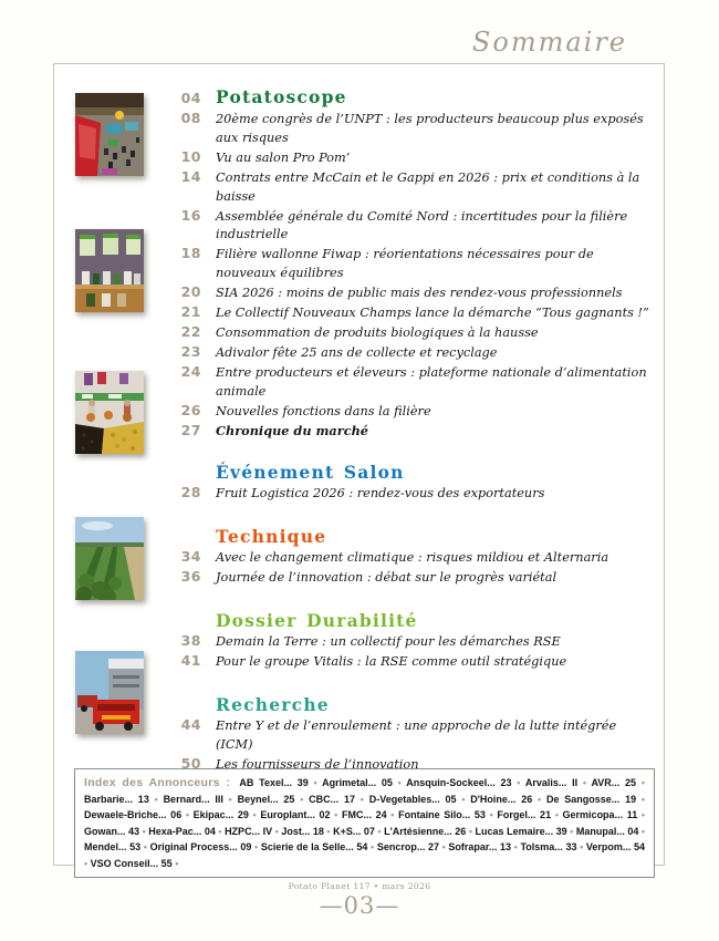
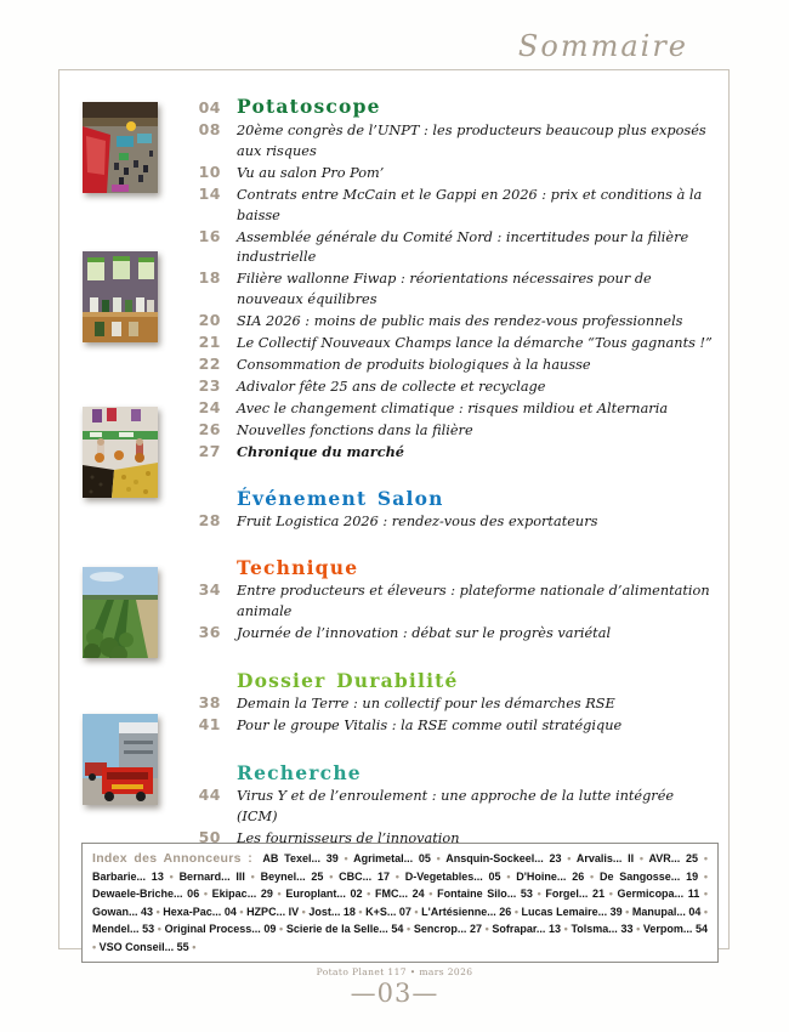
  Sommaire
  04
  Potatoscope
  08
  20ème congrès de l’UNPT : les producteurs beaucoup plus exposés aux risques
  10
  Vu au salon Pro Pom’
  14
  Contrats entre McCain et le Gappi en 2026 : prix et conditions à la baisse
  16
  Assemblée générale du Comité Nord : incertitudes pour la filière industrielle
  18
  Filière wallonne Fiwap : réorientations nécessaires pour de nouveaux équilibres
  20
  SIA 2026 : moins de public mais des rendez-vous professionnels
  21
  Le Collectif Nouveaux Champs lance la démarche “Tous gagnants !”
  22
  Consommation de produits biologiques à la hausse
  23
  Adivalor fête 25 ans de collecte et recyclage
  24
- Entre producteurs et éleveurs : plateforme nationale d’alimentation animale
+ Avec le changement climatique : risques mildiou et Alternaria
  26
  Nouvelles fonctions dans la filière
  27
  Chronique du marché
  Événement Salon
  28
  Fruit Logistica 2026 : rendez-vous des exportateurs
  Technique
  34
- Avec le changement climatique : risques mildiou et Alternaria
+ Entre producteurs et éleveurs : plateforme nationale d’alimentation animale
  36
  Journée de l’innovation : débat sur le progrès variétal
  Dossier Durabilité
  38
  Demain la Terre : un collectif pour les démarches RSE
  41
  Pour le groupe Vitalis : la RSE comme outil stratégique
  Recherche
  44
- Entre Y et de l’enroulement : une approche de la lutte intégrée (ICM)
+ Virus Y et de l’enroulement : une approche de la lutte intégrée (ICM)
  50
  Les fournisseurs de l’innovation
  Index des Annonceurs : AB Texel... 39 • Agrimetal... 05 • Ansquin-Sockeel... 23 • Arvalis... II • AVR... 25 • Barbarie... 13 • Bernard... III • Beynel... 25 • CBC... 17 • D-Vegetables... 05 • D'Hoine... 26 • De Sangosse... 19 • Dewaele-Briche... 06 • Ekipac... 29 • Europlant... 02 • FMC... 24 • Fontaine Silo... 53 • Forgel... 21 • Germicopa... 11 • Gowan... 43 • Hexa-Pac... 04 • HZPC... IV • Jost... 18 • K+S... 07 • L'Artésienne... 26 • Lucas Lemaire... 39 • Manupal... 04 • Mendel... 53 • Original Process... 09 • Scierie de la Selle... 54 • Sencrop... 27 • Sofrapar... 13 • Tolsma... 33 • Verpom... 54 • VSO Conseil... 55 •
  Potato Planet 117 • mars 2026
  —03—
